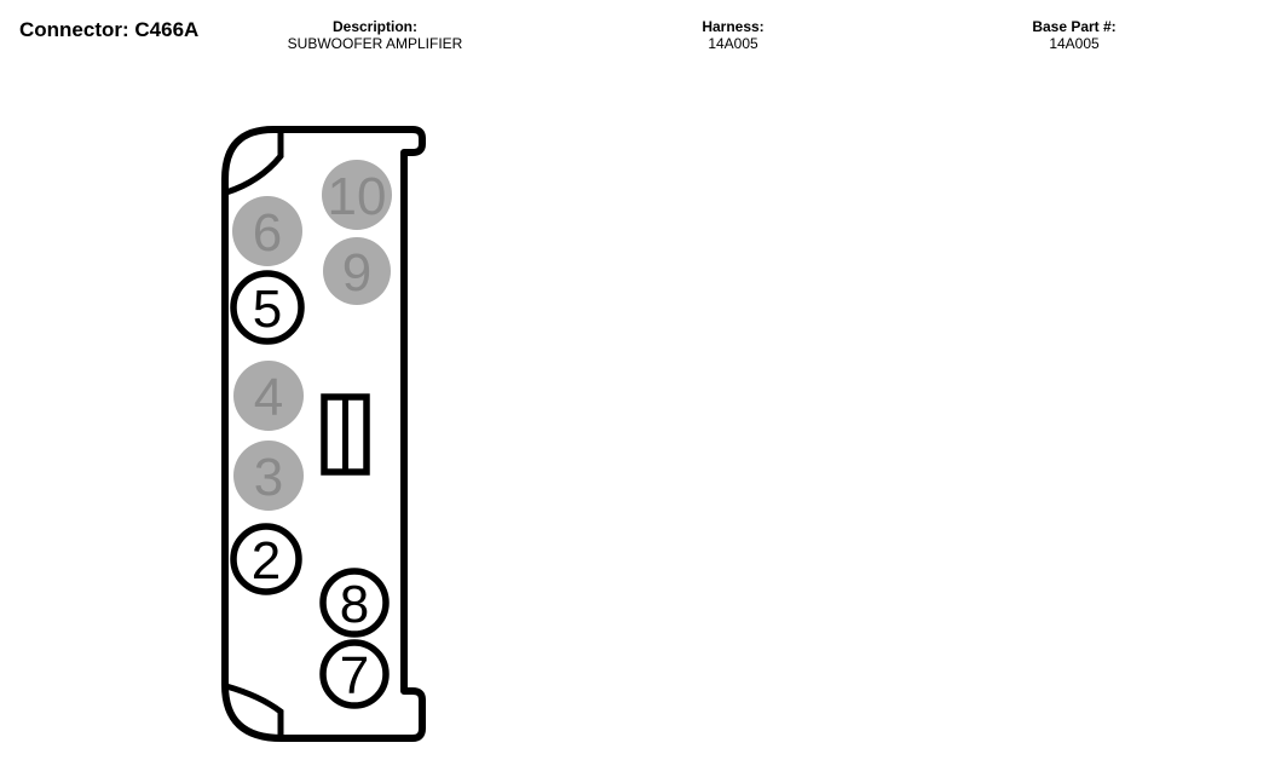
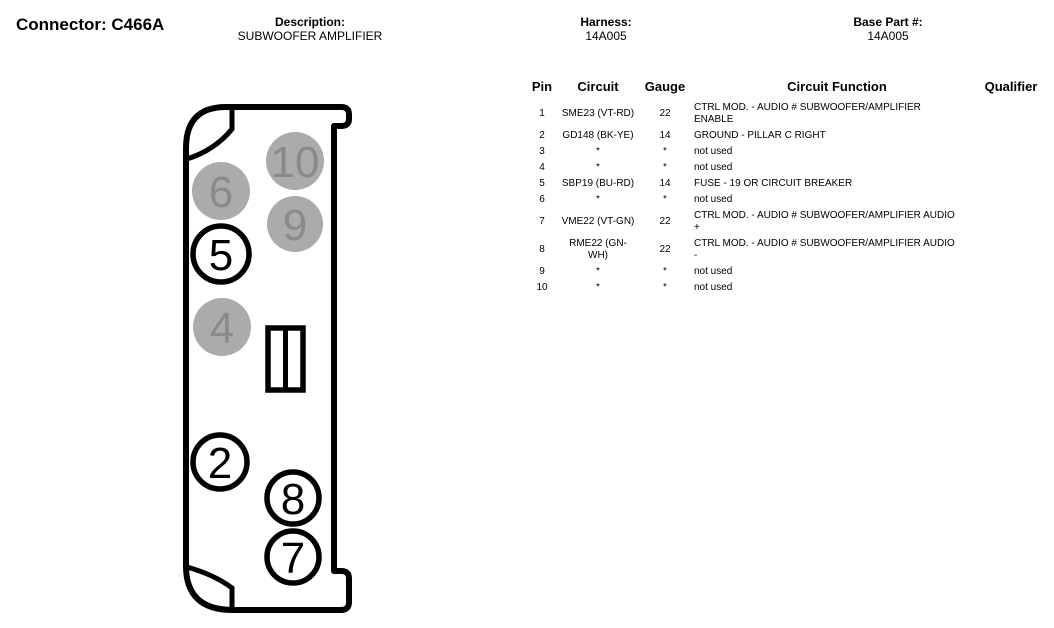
  Connector: C466A
  Description:
  SUBWOOFER AMPLIFIER
  Harness:
  14A005
  Base Part #:
  14A005
  10
  6
  9
  5
  4
- 3
  2
  8
  7
+ Pin	Circuit	Gauge	Circuit Function	Qualifier
+ 1	SME23 (VT-RD)	22	CTRL MOD. - AUDIO # SUBWOOFER/AMPLIFIER ENABLE
+ 2	GD148 (BK-YE)	14	GROUND - PILLAR C RIGHT
+ 3	*	*	not used
+ 4	*	*	not used
+ 5	SBP19 (BU-RD)	14	FUSE - 19 OR CIRCUIT BREAKER
+ 6	*	*	not used
+ 7	VME22 (VT-GN)	22	CTRL MOD. - AUDIO # SUBWOOFER/AMPLIFIER AUDIO +
+ 8	RME22 (GN- WH)	22	CTRL MOD. - AUDIO # SUBWOOFER/AMPLIFIER AUDIO -
+ 9	*	*	not used
+ 10	*	*	not used
